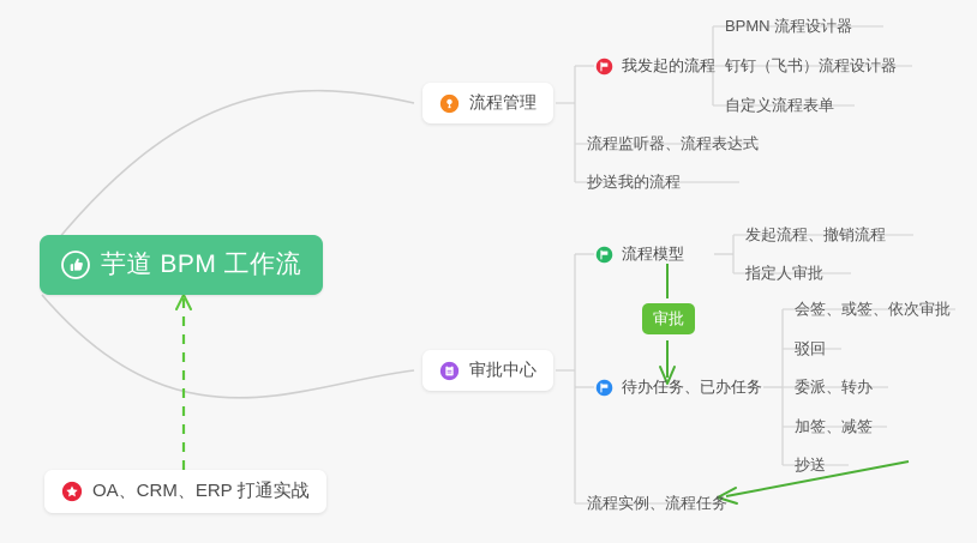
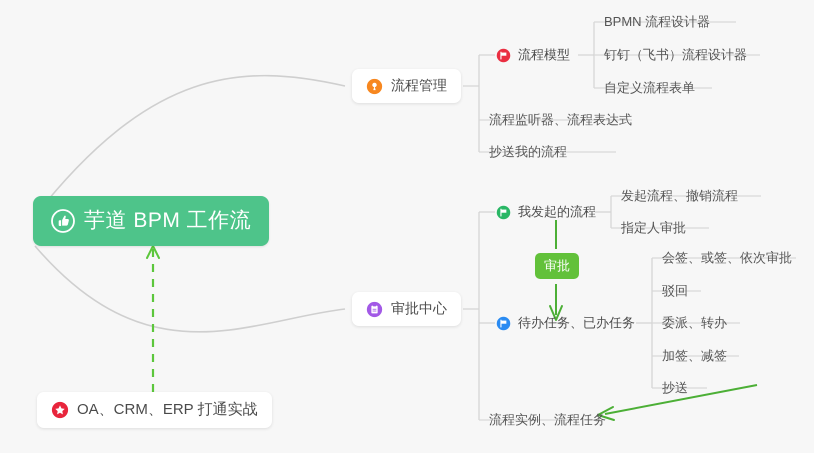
  芋道 BPM 工作流
  流程管理
- 我发起的流程
+ 流程模型
  BPMN 流程设计器
  钉钉（飞书）流程设计器
  自定义流程表单
  流程监听器、流程表达式
  抄送我的流程
  审批中心
- 流程模型
+ 我发起的流程
  发起流程、撤销流程
  指定人审批
  待办任务、已办任务
  会签、或签、依次审批
  驳回
  委派、转办
  加签、减签
  抄送
  流程实例、流程任务
  审批
  OA、CRM、ERP 打通实战
